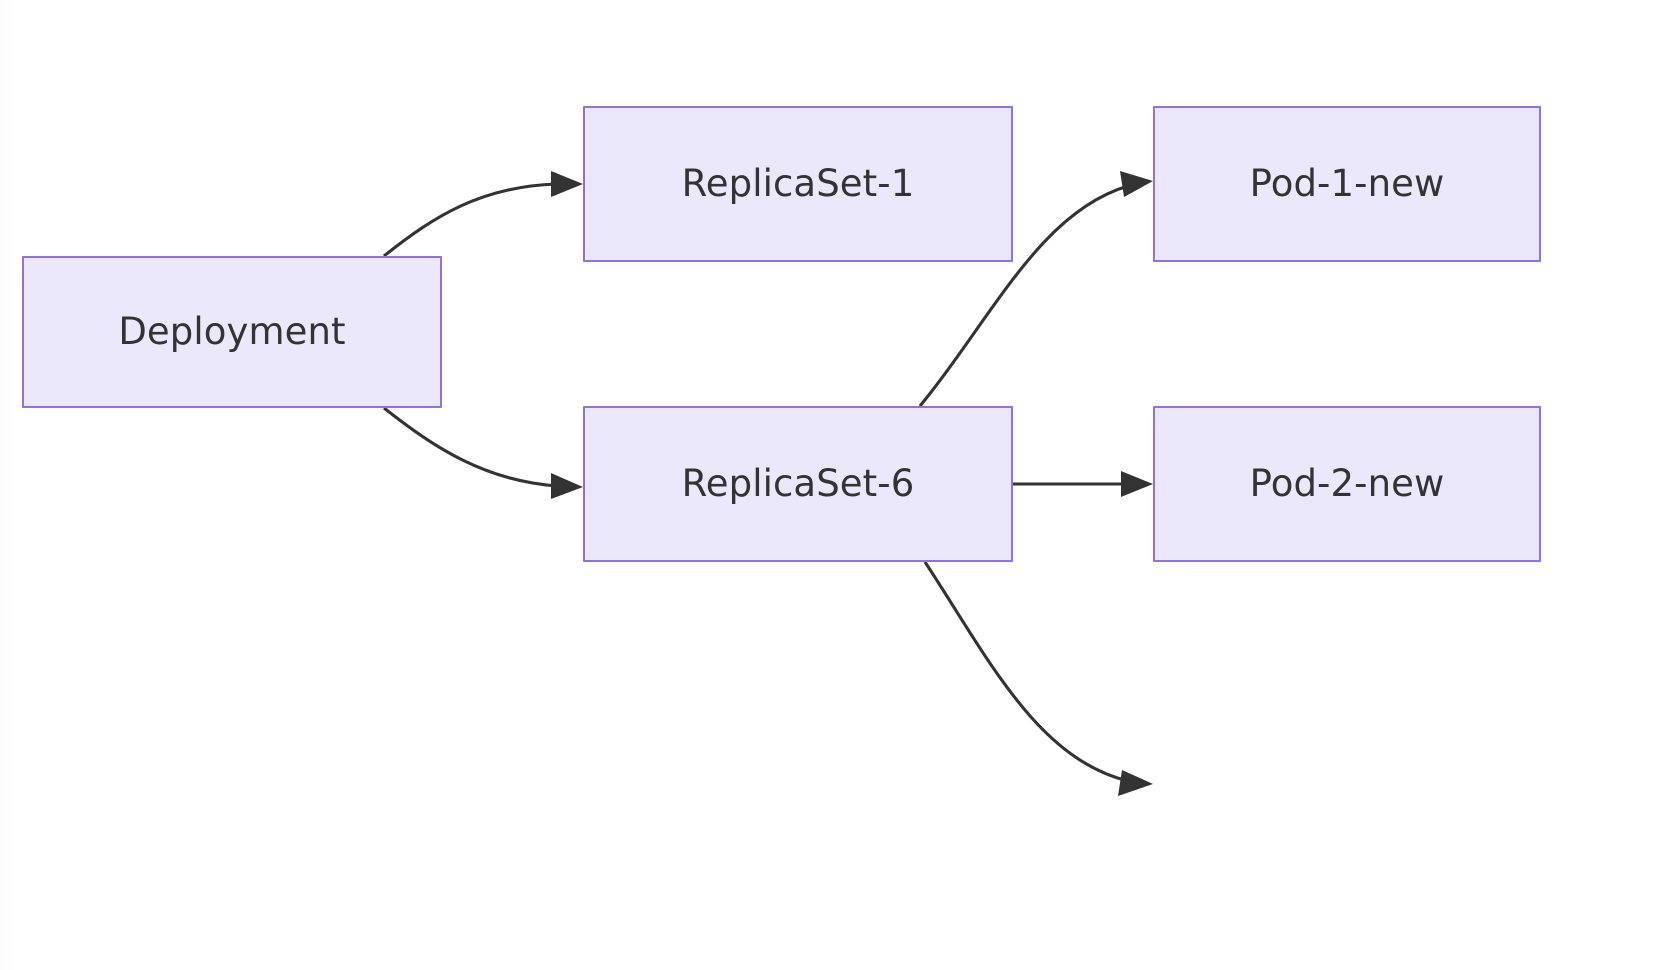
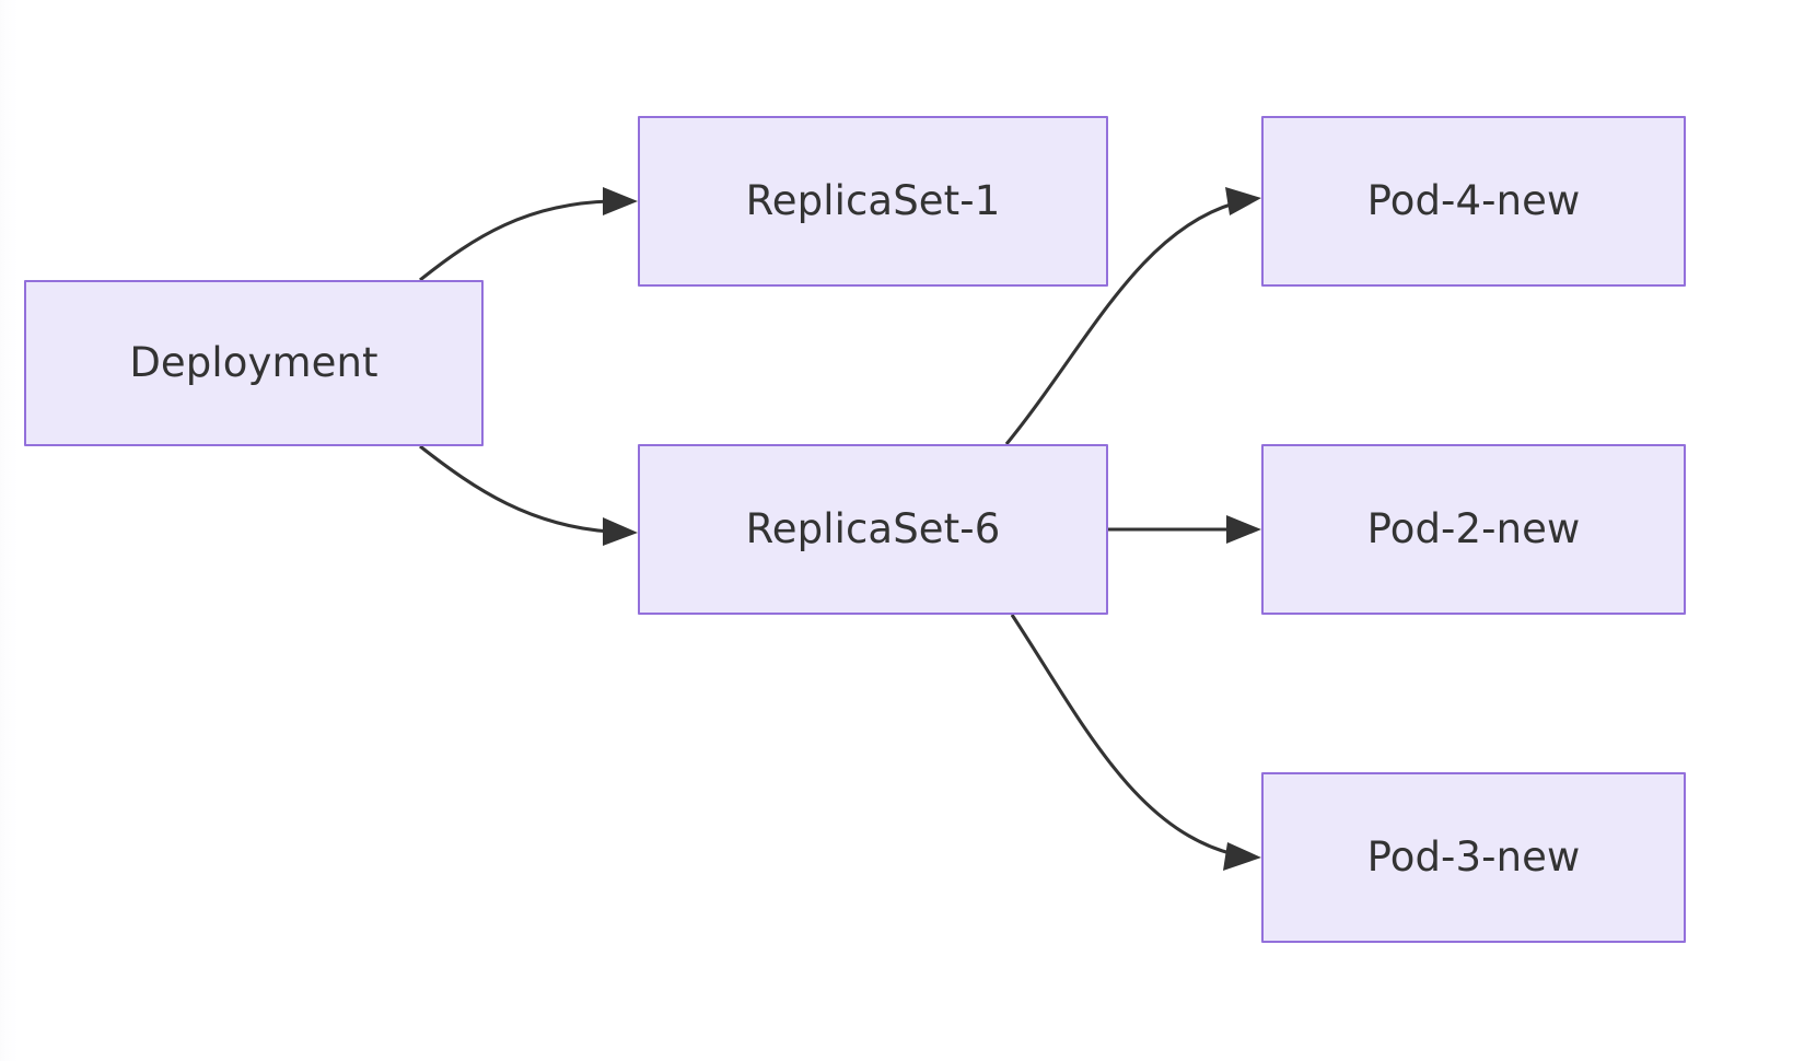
  Deployment
  ReplicaSet-1
  ReplicaSet-6
- Pod-1-new
+ Pod-4-new
  Pod-2-new
+ Pod-3-new
